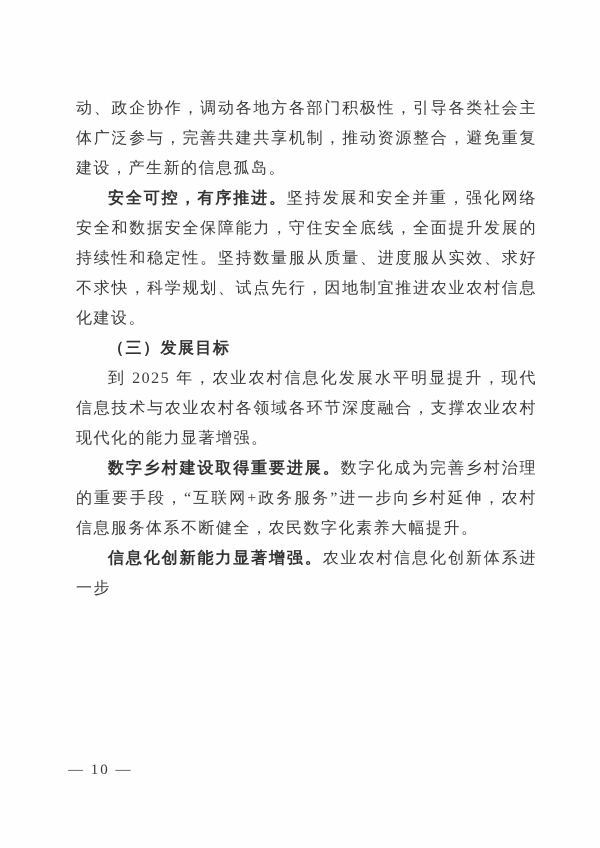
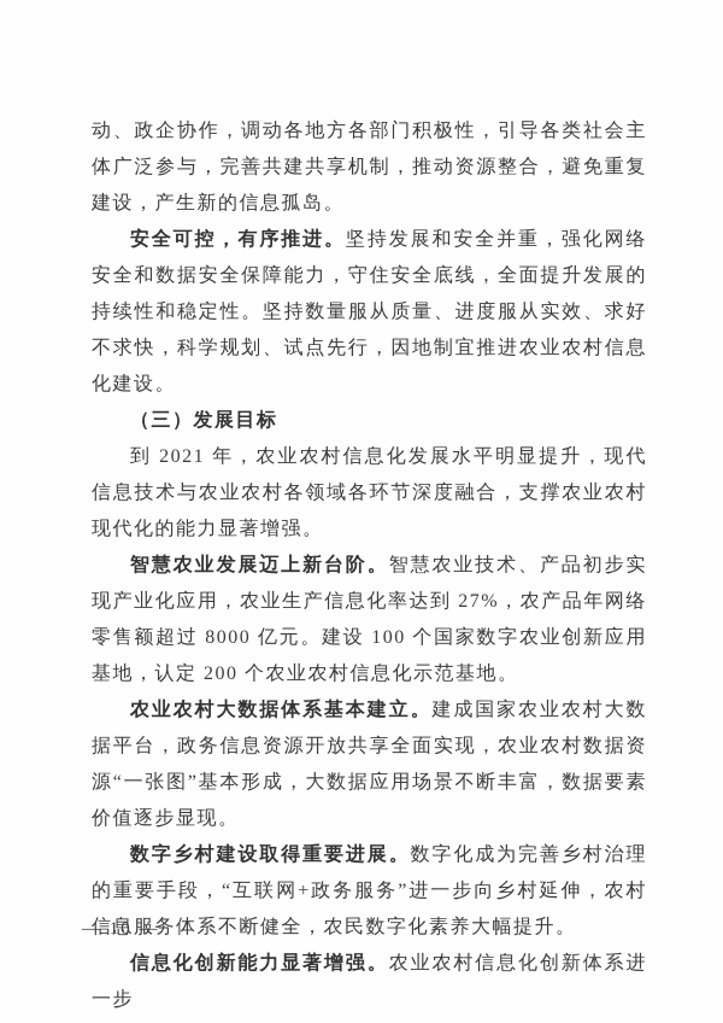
  动、政企协作，调动各地方各部门积极性，引导各类社会主体广泛参与，完善共建共享机制，推动资源整合，避免重复建设，产生新的信息孤岛。
  安全可控，有序推进。坚持发展和安全并重，强化网络安全和数据安全保障能力，守住安全底线，全面提升发展的持续性和稳定性。坚持数量服从质量、进度服从实效、求好不求快，科学规划、试点先行，因地制宜推进农业农村信息化建设。
  （三）发展目标
- 到 2025 年，农业农村信息化发展水平明显提升，现代信息技术与农业农村各领域各环节深度融合，支撑农业农村现代化的能力显著增强。
+ 到 2021 年，农业农村信息化发展水平明显提升，现代信息技术与农业农村各领域各环节深度融合，支撑农业农村现代化的能力显著增强。
+ 智慧农业发展迈上新台阶。智慧农业技术、产品初步实现产业化应用，农业生产信息化率达到 27%，农产品年网络零售额超过 8000 亿元。建设 100 个国家数字农业创新应用基地，认定 200 个农业农村信息化示范基地。
+ 农业农村大数据体系基本建立。建成国家农业农村大数据平台，政务信息资源开放共享全面实现，农业农村数据资源“一张图”基本形成，大数据应用场景不断丰富，数据要素价值逐步显现。
  数字乡村建设取得重要进展。数字化成为完善乡村治理的重要手段，“互联网+政务服务”进一步向乡村延伸，农村信息服务体系不断健全，农民数字化素养大幅提升。
  信息化创新能力显著增强。农业农村信息化创新体系进一步
  — 10 —
